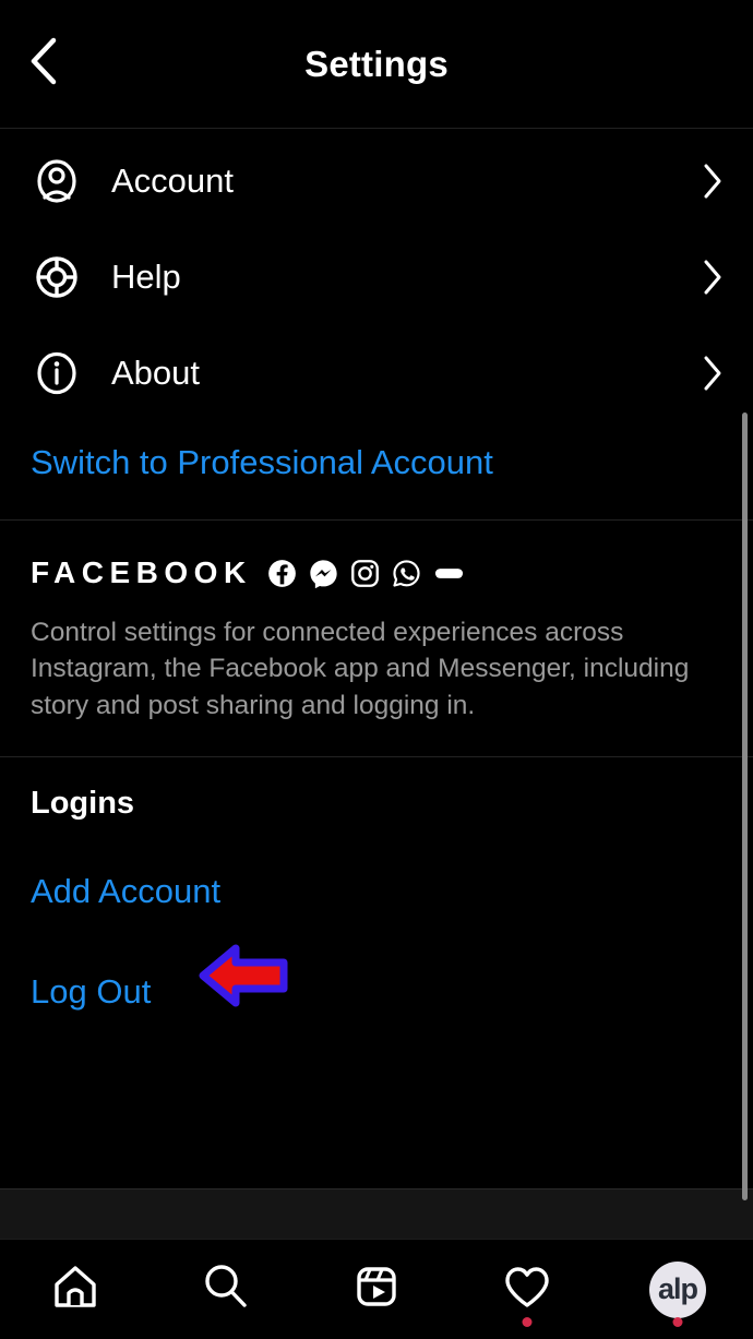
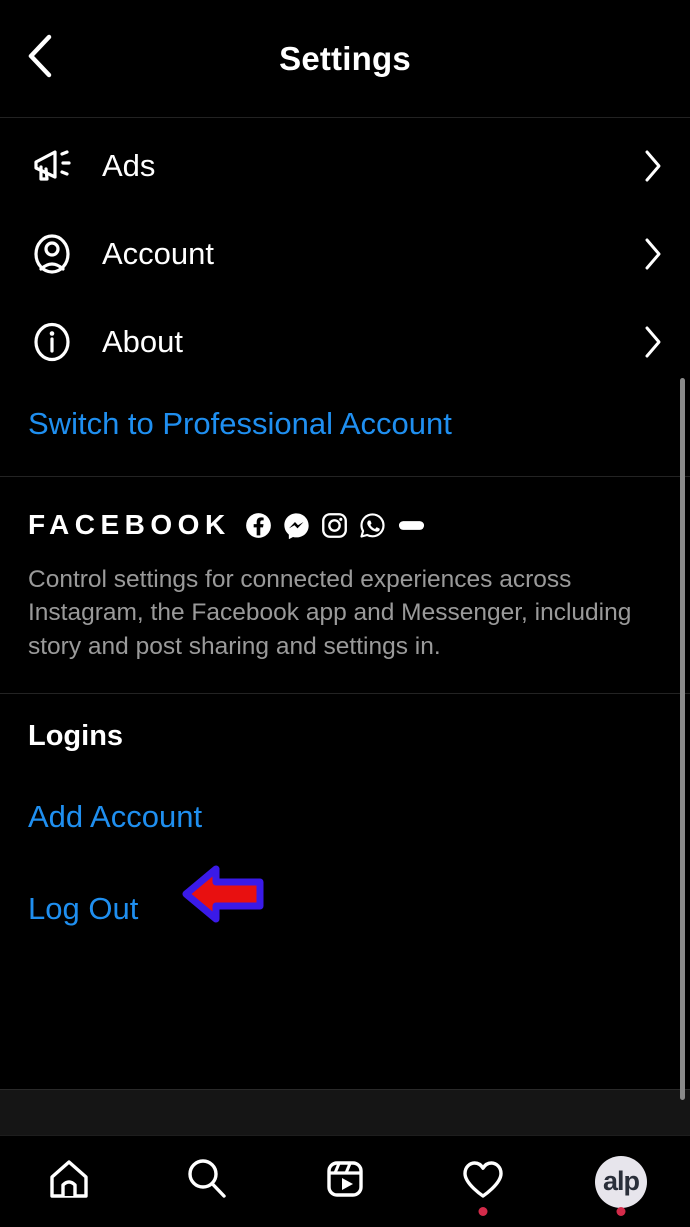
  Settings
+ Ads
  Account
- Help
  About
  Switch to Professional Account
  FACEBOOK
- Control settings for connected experiences across Instagram, the Facebook app and Messenger, including story and post sharing and logging in.
+ Control settings for connected experiences across Instagram, the Facebook app and Messenger, including story and post sharing and settings in.
  Logins
  Add Account
  Log Out
  alp
